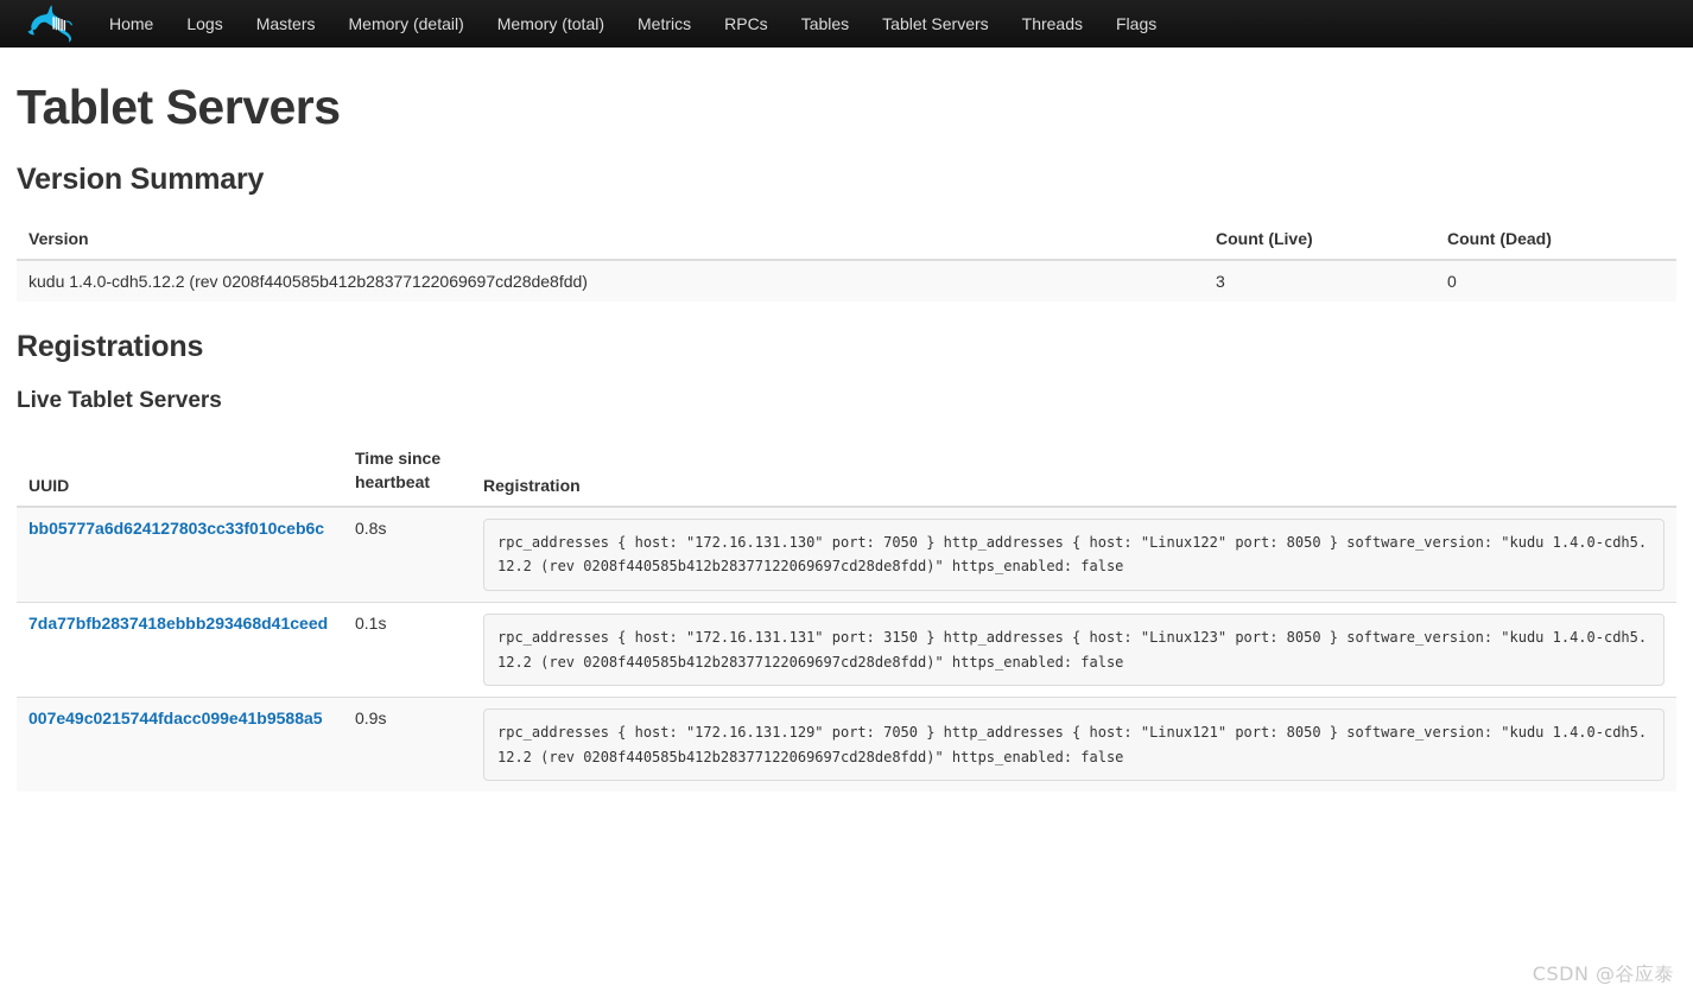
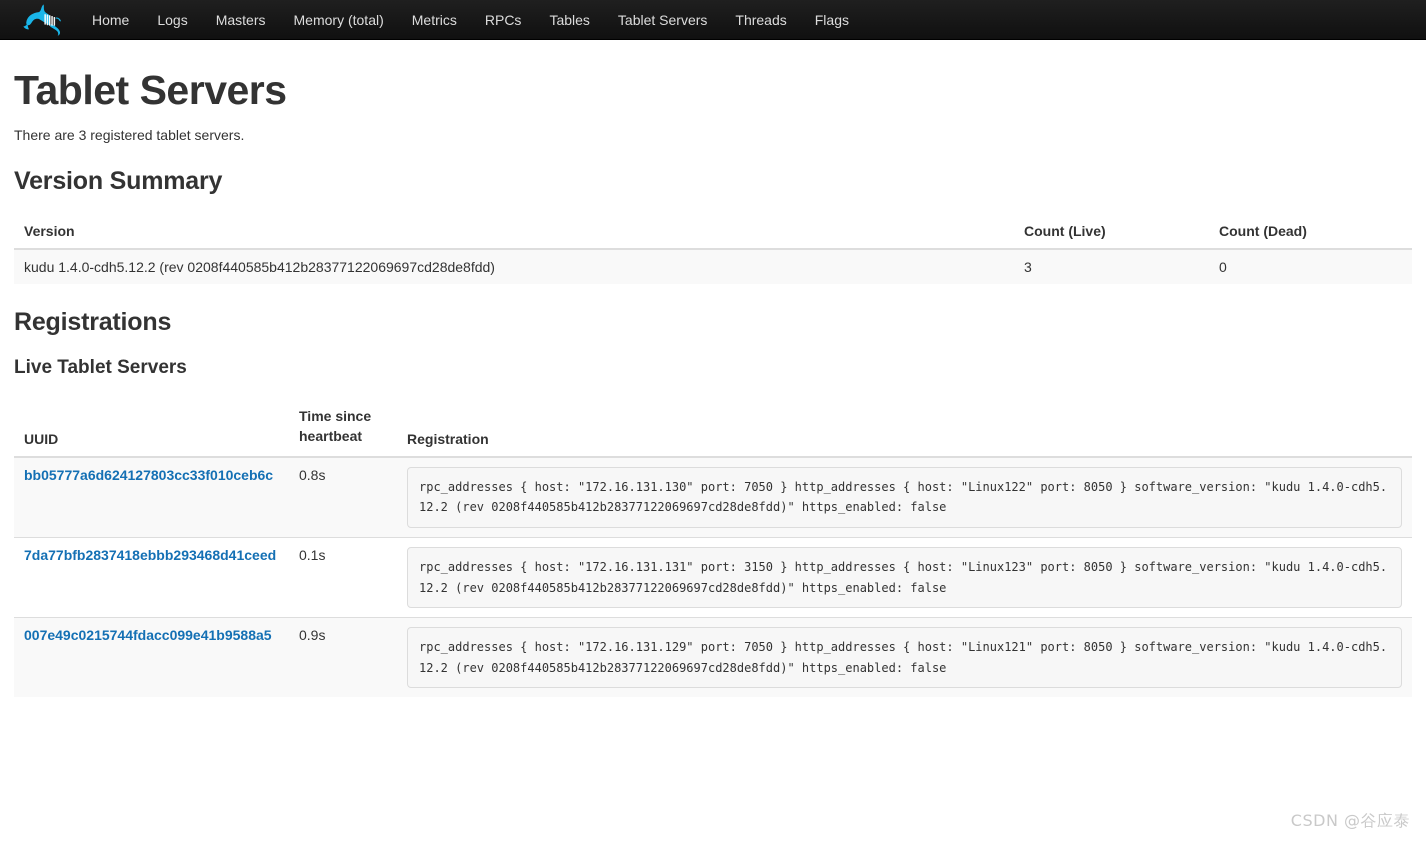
  Home
  Logs
  Masters
- Memory (detail)
  Memory (total)
  Metrics
  RPCs
  Tables
  Tablet Servers
  Threads
  Flags
  Tablet Servers
+ There are 3 registered tablet servers.
  Version Summary
  Version	Count (Live)	Count (Dead)
  kudu 1.4.0-cdh5.12.2 (rev 0208f440585b412b28377122069697cd28de8fdd)	3	0
  Registrations
  Live Tablet Servers
  UUID	Time since heartbeat	Registration
  bb05777a6d624127803cc33f010ceb6c	0.8s	rpc_addresses { host: "172.16.131.130" port: 7050 } http_addresses { host: "Linux122" port: 8050 } software_version: "kudu 1.4.0-cdh5.12.2 (rev 0208f440585b412b28377122069697cd28de8fdd)" https_enabled: false
  7da77bfb2837418ebbb293468d41ceed	0.1s	rpc_addresses { host: "172.16.131.131" port: 3150 } http_addresses { host: "Linux123" port: 8050 } software_version: "kudu 1.4.0-cdh5.12.2 (rev 0208f440585b412b28377122069697cd28de8fdd)" https_enabled: false
  007e49c0215744fdacc099e41b9588a5	0.9s	rpc_addresses { host: "172.16.131.129" port: 7050 } http_addresses { host: "Linux121" port: 8050 } software_version: "kudu 1.4.0-cdh5.12.2 (rev 0208f440585b412b28377122069697cd28de8fdd)" https_enabled: false
  CSDN @谷应泰
